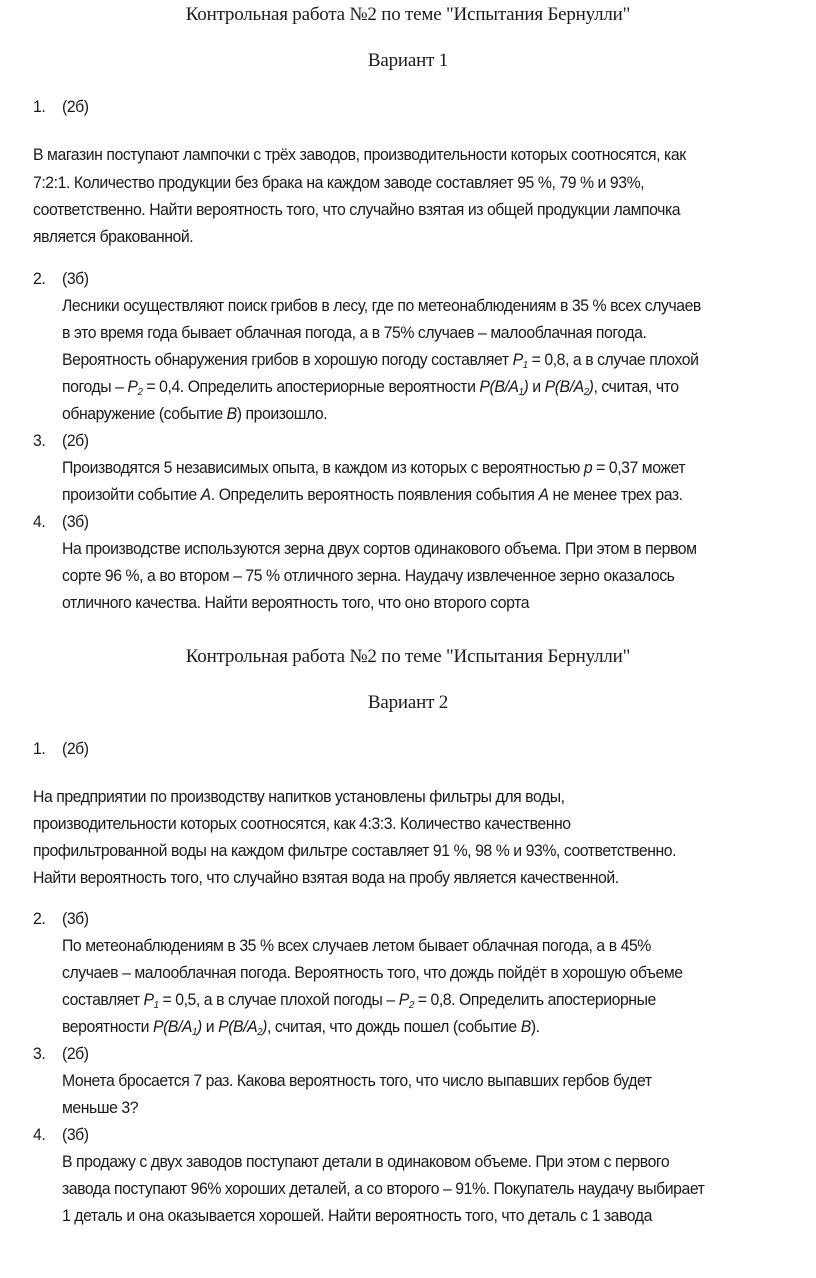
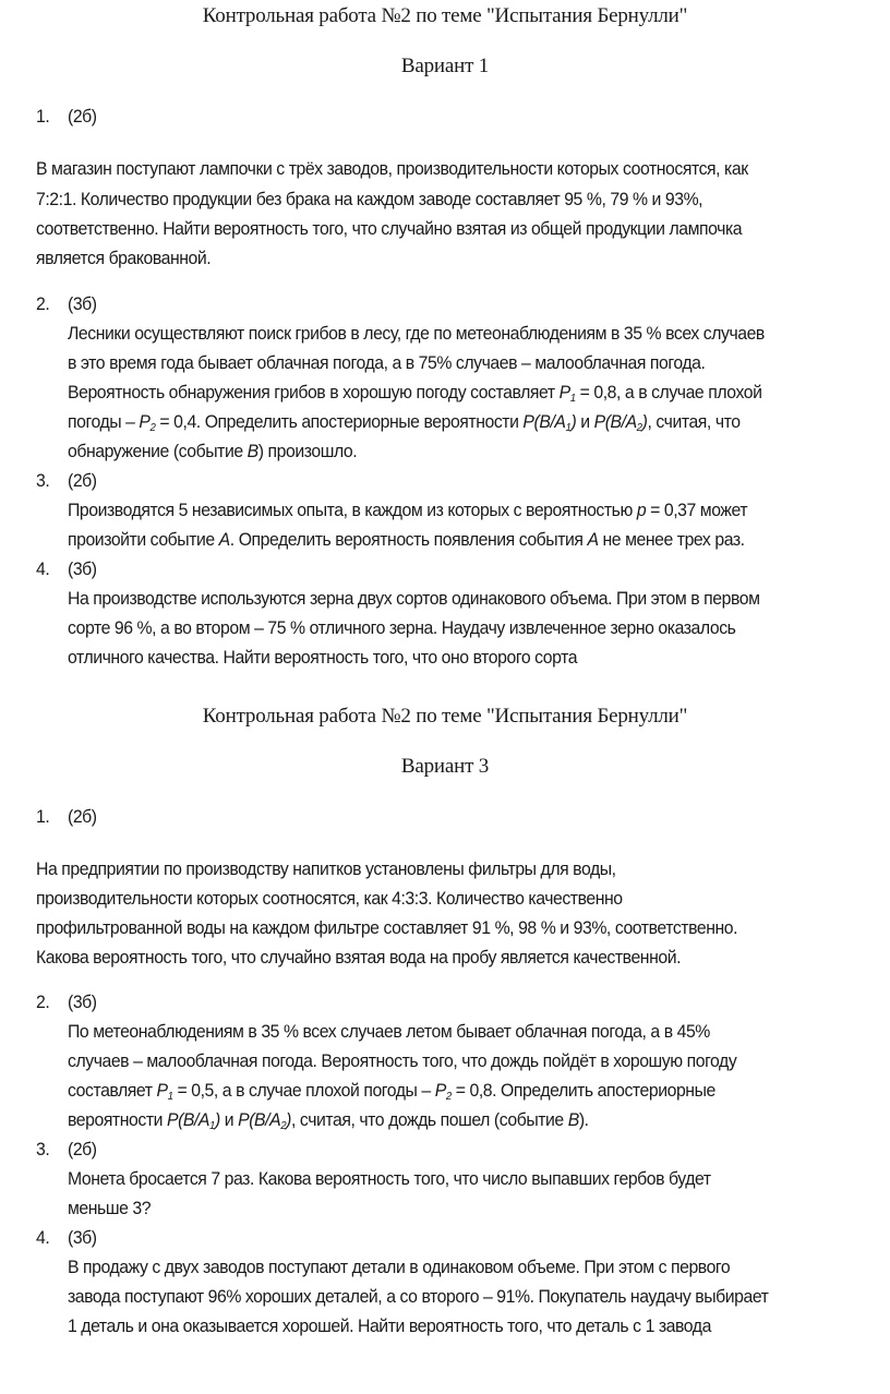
  Контрольная работа №2 по теме "Испытания Бернулли"
  Вариант 1
  1.
  (2б)
  В магазин поступают лампочки с трёх заводов, производительности которых соотносятся, как
  7:2:1. Количество продукции без брака на каждом заводе составляет 95 %, 79 % и 93%,
  соответственно. Найти вероятность того, что случайно взятая из общей продукции лампочка
  является бракованной.
  2.
  (3б)
  Лесники осуществляют поиск грибов в лесу, где по метеонаблюдениям в 35 % всех случаев
  в это время года бывает облачная погода, а в 75% случаев – малооблачная погода.
  Вероятность обнаружения грибов в хорошую погоду составляет P1 = 0,8, а в случае плохой
  погоды – P2 = 0,4. Определить апостериорные вероятности P(B/A1) и P(B/A2), считая, что
  обнаружение (событие B) произошло.
  3.
  (2б)
  Производятся 5 независимых опыта, в каждом из которых с вероятностью p = 0,37 может
  произойти событие A. Определить вероятность появления события A не менее трех раз.
  4.
  (3б)
  На производстве используются зерна двух сортов одинакового объема. При этом в первом
  сорте 96 %, а во втором – 75 % отличного зерна. Наудачу извлеченное зерно оказалось
  отличного качества. Найти вероятность того, что оно второго сорта
  Контрольная работа №2 по теме "Испытания Бернулли"
- Вариант 2
+ Вариант 3
  1.
  (2б)
  На предприятии по производству напитков установлены фильтры для воды,
  производительности которых соотносятся, как 4:3:3. Количество качественно
  профильтрованной воды на каждом фильтре составляет 91 %, 98 % и 93%, соответственно.
- Найти вероятность того, что случайно взятая вода на пробу является качественной.
+ Какова вероятность того, что случайно взятая вода на пробу является качественной.
  2.
  (3б)
  По метеонаблюдениям в 35 % всех случаев летом бывает облачная погода, а в 45%
- случаев – малооблачная погода. Вероятность того, что дождь пойдёт в хорошую объеме
+ случаев – малооблачная погода. Вероятность того, что дождь пойдёт в хорошую погоду
  составляет P1 = 0,5, а в случае плохой погоды – P2 = 0,8. Определить апостериорные
  вероятности P(B/A1) и P(B/A2), считая, что дождь пошел (событие B).
  3.
  (2б)
  Монета бросается 7 раз. Какова вероятность того, что число выпавших гербов будет
  меньше 3?
  4.
  (3б)
  В продажу с двух заводов поступают детали в одинаковом объеме. При этом с первого
  завода поступают 96% хороших деталей, а со второго – 91%. Покупатель наудачу выбирает
  1 деталь и она оказывается хорошей. Найти вероятность того, что деталь с 1 завода
